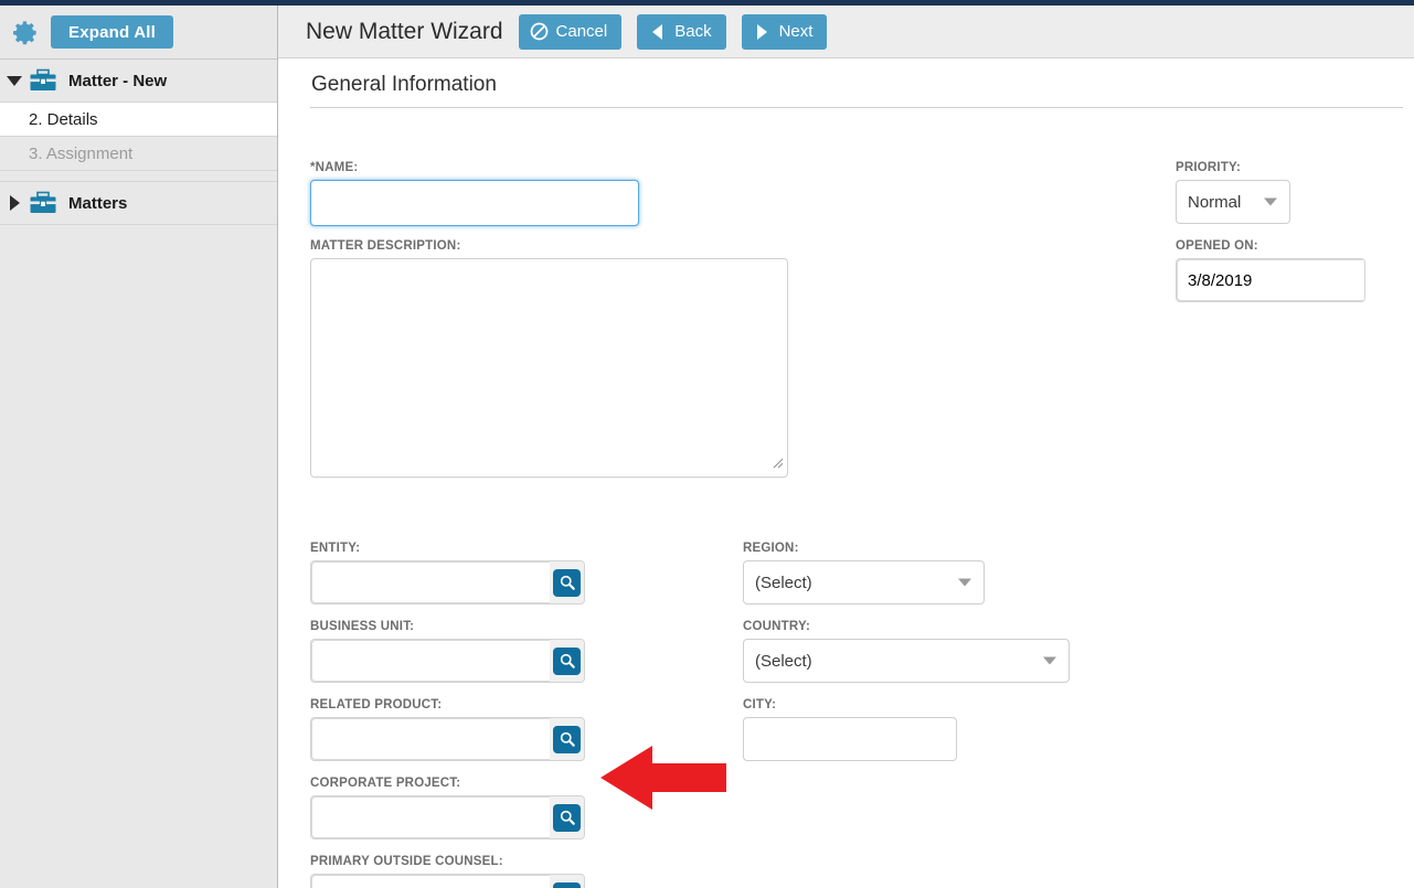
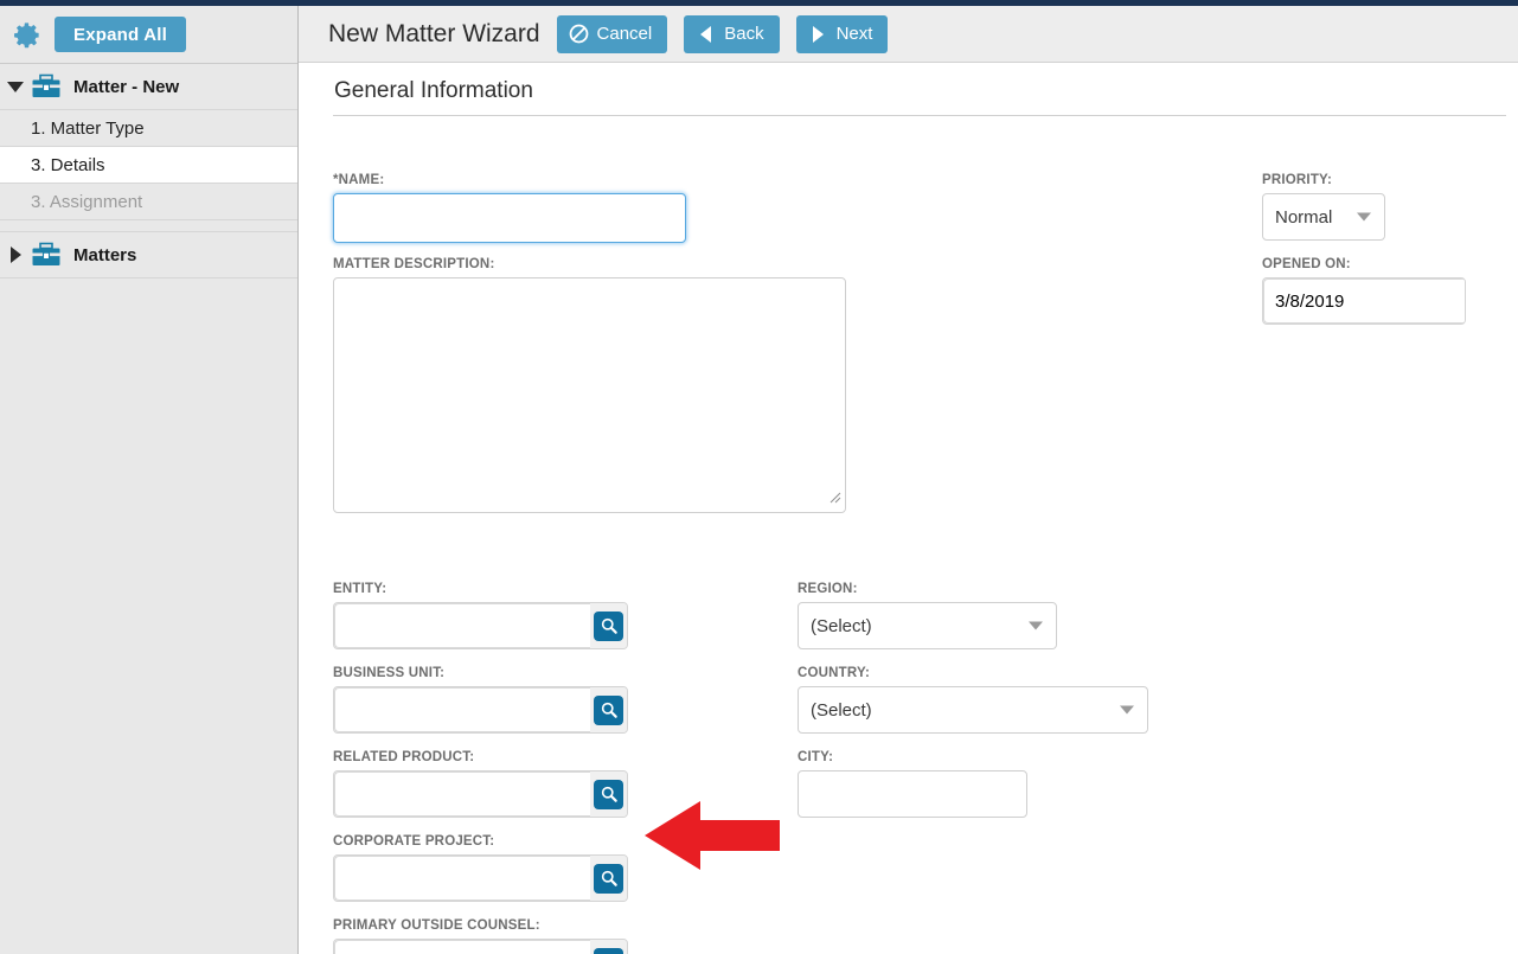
  Expand All
  Matter - New
+ 1. Matter Type
- 2. Details
+ 3. Details
  3. Assignment
  Matters
  New Matter Wizard
  Cancel
  Back
  Next
  General Information
  *NAME:
  MATTER DESCRIPTION:
  PRIORITY:
  Normal
  OPENED ON:
  3/8/2019
  ENTITY:
  BUSINESS UNIT:
  RELATED PRODUCT:
  CORPORATE PROJECT:
  PRIMARY OUTSIDE COUNSEL:
  REGION:
  (Select)
  COUNTRY:
  (Select)
  CITY:
